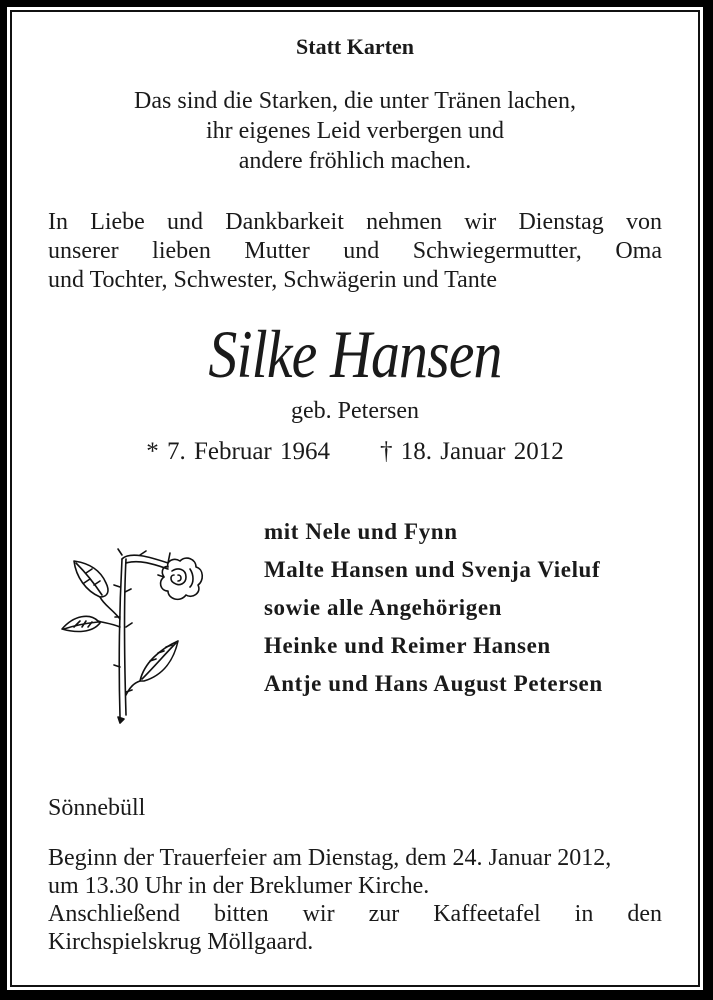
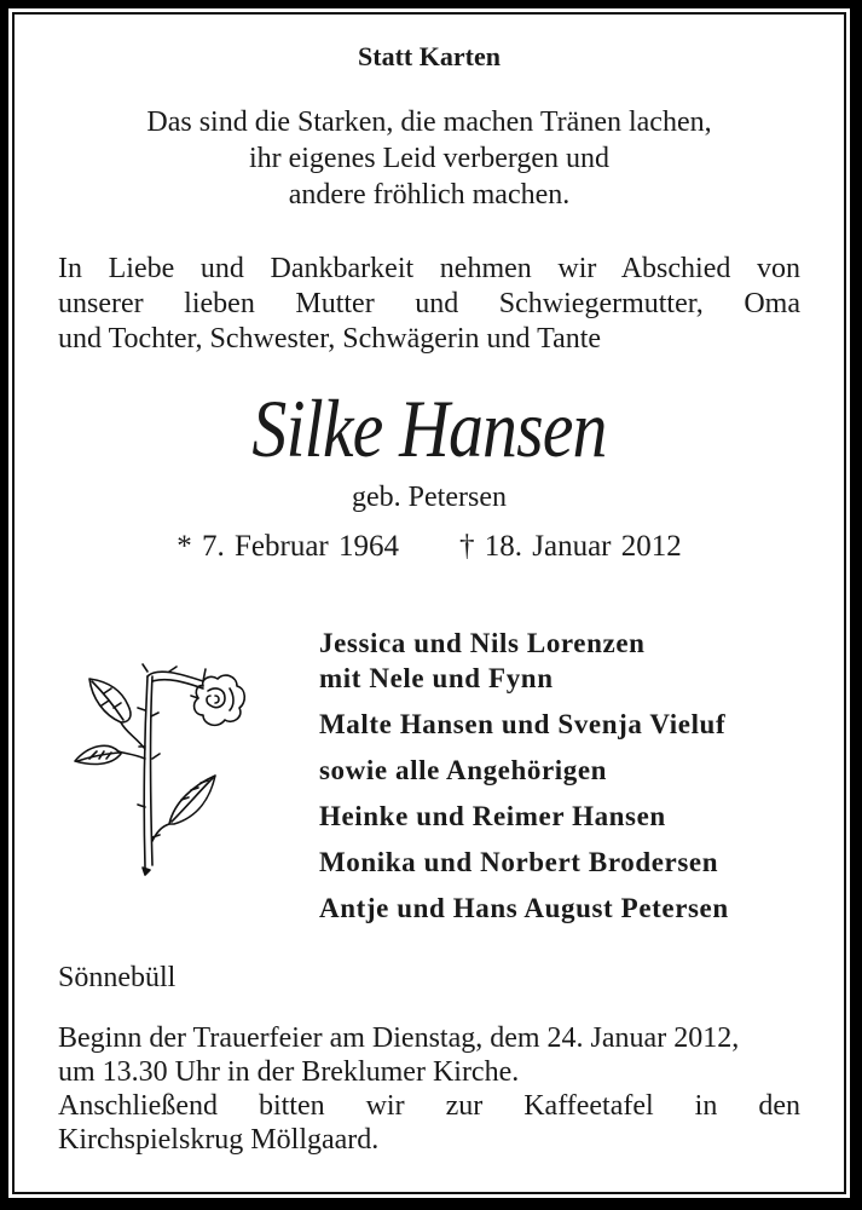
  Statt Karten
- Das sind die Starken, die unter Tränen lachen,
+ Das sind die Starken, die machen Tränen lachen,
  ihr eigenes Leid verbergen und
  andere fröhlich machen.
- In Liebe und Dankbarkeit nehmen wir Dienstag von
+ In Liebe und Dankbarkeit nehmen wir Abschied von
  unserer lieben Mutter und Schwiegermutter, Oma
  und Tochter, Schwester, Schwägerin und Tante
  Silke Hansen
  geb. Petersen
  * 7. Februar 1964 † 18. Januar 2012
+ Jessica und Nils Lorenzen
  mit Nele und Fynn
  Malte Hansen und Svenja Vieluf
  sowie alle Angehörigen
  Heinke und Reimer Hansen
+ Monika und Norbert Brodersen
  Antje und Hans August Petersen
  Sönnebüll
  Beginn der Trauerfeier am Dienstag, dem 24. Januar 2012,
  um 13.30 Uhr in der Breklumer Kirche.
  Anschließend bitten wir zur Kaffeetafel in den
  Kirchspielskrug Möllgaard.
